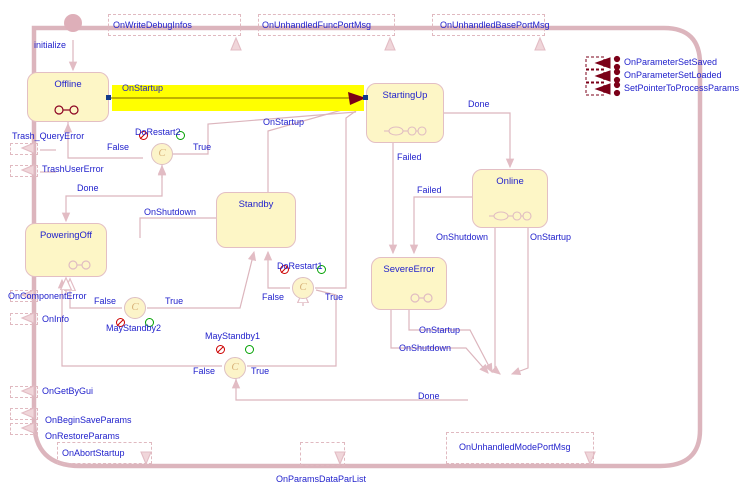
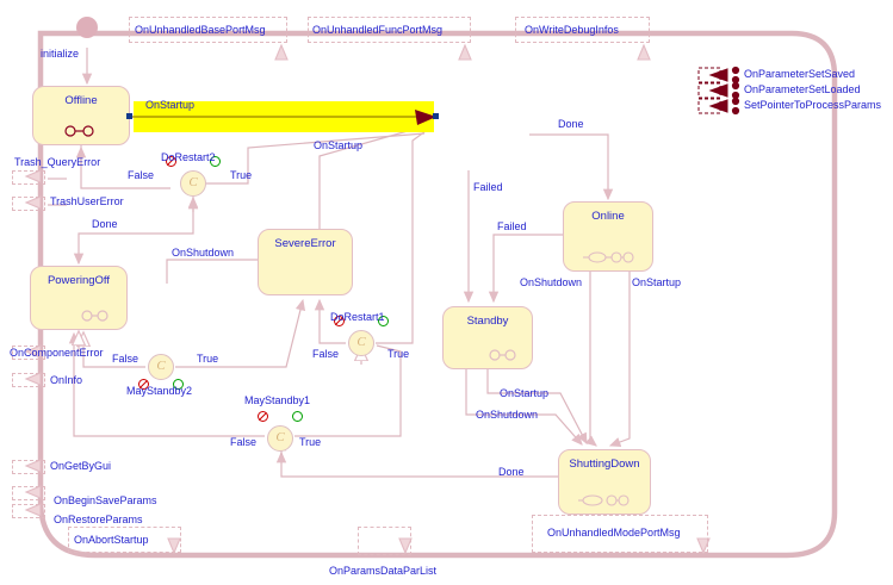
  initialize
  Offline
- StartingUp
- Standby
+ SevereError
  Online
  PoweringOff
- SevereError
+ Standby
+ ShuttingDown
  C
  DoRestart2
  False
  True
  C
  DoRestart1
  False
  True
  C
  MayStandby2
  False
  True
  C
  MayStandby1
  False
  True
  OnStartup
  OnStartup
  Done
  Failed
  Failed
  OnShutdown
  OnStartup
  OnStartup
  OnShutdown
  Done
  OnShutdown
  Done
- OnWriteDebugInfos
+ OnUnhandledBasePortMsg
  OnUnhandledFuncPortMsg
- OnUnhandledBasePortMsg
+ OnWriteDebugInfos
  OnAbortStartup
  OnParamsDataParList
  OnUnhandledModePortMsg
  Trash_QueryError
  TrashUserError
  OnComponentError
  OnInfo
  OnGetByGui
  OnBeginSaveParams
  OnRestoreParams
  OnParameterSetSaved
  OnParameterSetLoaded
  SetPointerToProcessParams
